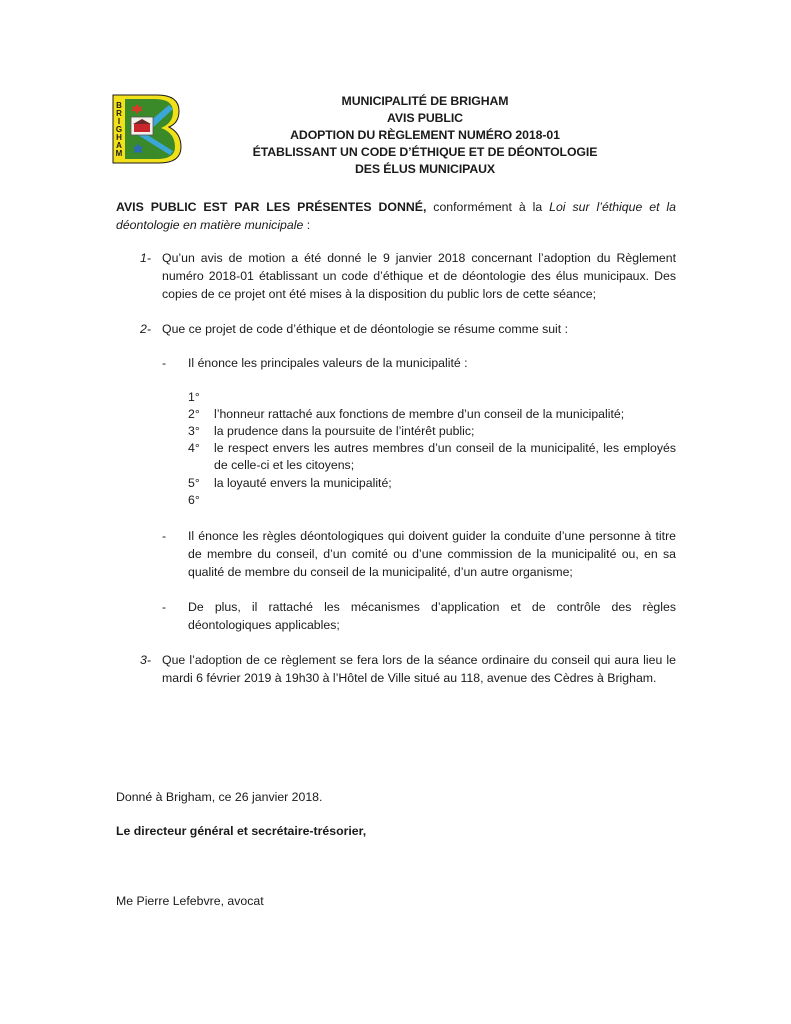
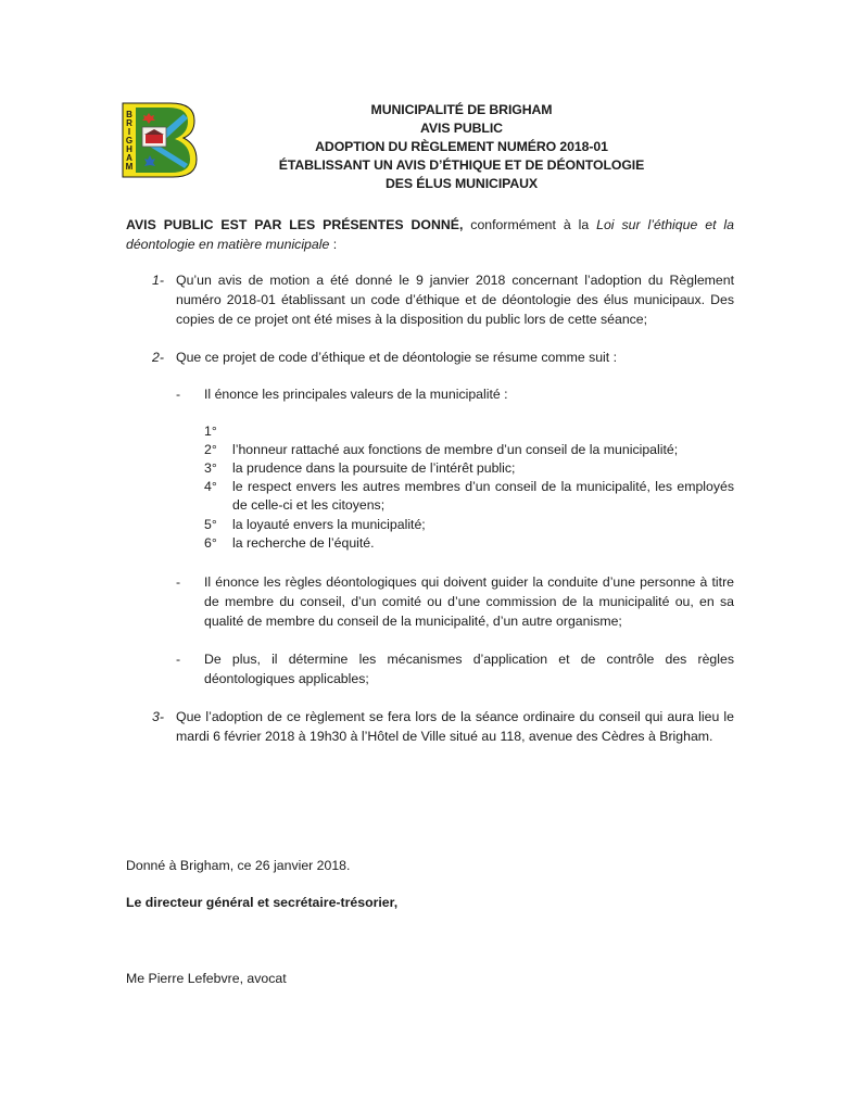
  B
  R
  I
  G
  H
  A
  M
  MUNICIPALITÉ DE BRIGHAM
  AVIS PUBLIC
  ADOPTION DU RÈGLEMENT NUMÉRO 2018-01
- ÉTABLISSANT UN CODE D’ÉTHIQUE ET DE DÉONTOLOGIE
+ ÉTABLISSANT UN AVIS D’ÉTHIQUE ET DE DÉONTOLOGIE
  DES ÉLUS MUNICIPAUX
  AVIS PUBLIC EST PAR LES PRÉSENTES DONNÉ, conformément à la Loi sur l’éthique et la déontologie en matière municipale :
  1-
  Qu’un avis de motion a été donné le 9 janvier 2018 concernant l’adoption du Règlement numéro 2018-01 établissant un code d’éthique et de déontologie des élus municipaux. Des copies de ce projet ont été mises à la disposition du public lors de cette séance;
  2-
  Que ce projet de code d’éthique et de déontologie se résume comme suit :
  -
  Il énonce les principales valeurs de la municipalité :
  1°
  2°
  l’honneur rattaché aux fonctions de membre d’un conseil de la municipalité;
  3°
  la prudence dans la poursuite de l’intérêt public;
  4°
  le respect envers les autres membres d’un conseil de la municipalité, les employés de celle-ci et les citoyens;
  5°
  la loyauté envers la municipalité;
  6°
+ la recherche de l’équité.
  -
  Il énonce les règles déontologiques qui doivent guider la conduite d’une personne à titre de membre du conseil, d’un comité ou d’une commission de la municipalité ou, en sa qualité de membre du conseil de la municipalité, d’un autre organisme;
  -
- De plus, il rattaché les mécanismes d’application et de contrôle des règles déontologiques applicables;
+ De plus, il détermine les mécanismes d’application et de contrôle des règles déontologiques applicables;
  3-
- Que l’adoption de ce règlement se fera lors de la séance ordinaire du conseil qui aura lieu le mardi 6 février 2019 à 19h30 à l’Hôtel de Ville situé au 118, avenue des Cèdres à Brigham.
+ Que l’adoption de ce règlement se fera lors de la séance ordinaire du conseil qui aura lieu le mardi 6 février 2018 à 19h30 à l’Hôtel de Ville situé au 118, avenue des Cèdres à Brigham.
  Donné à Brigham, ce 26 janvier 2018.
  Le directeur général et secrétaire-trésorier,
  Me Pierre Lefebvre, avocat
